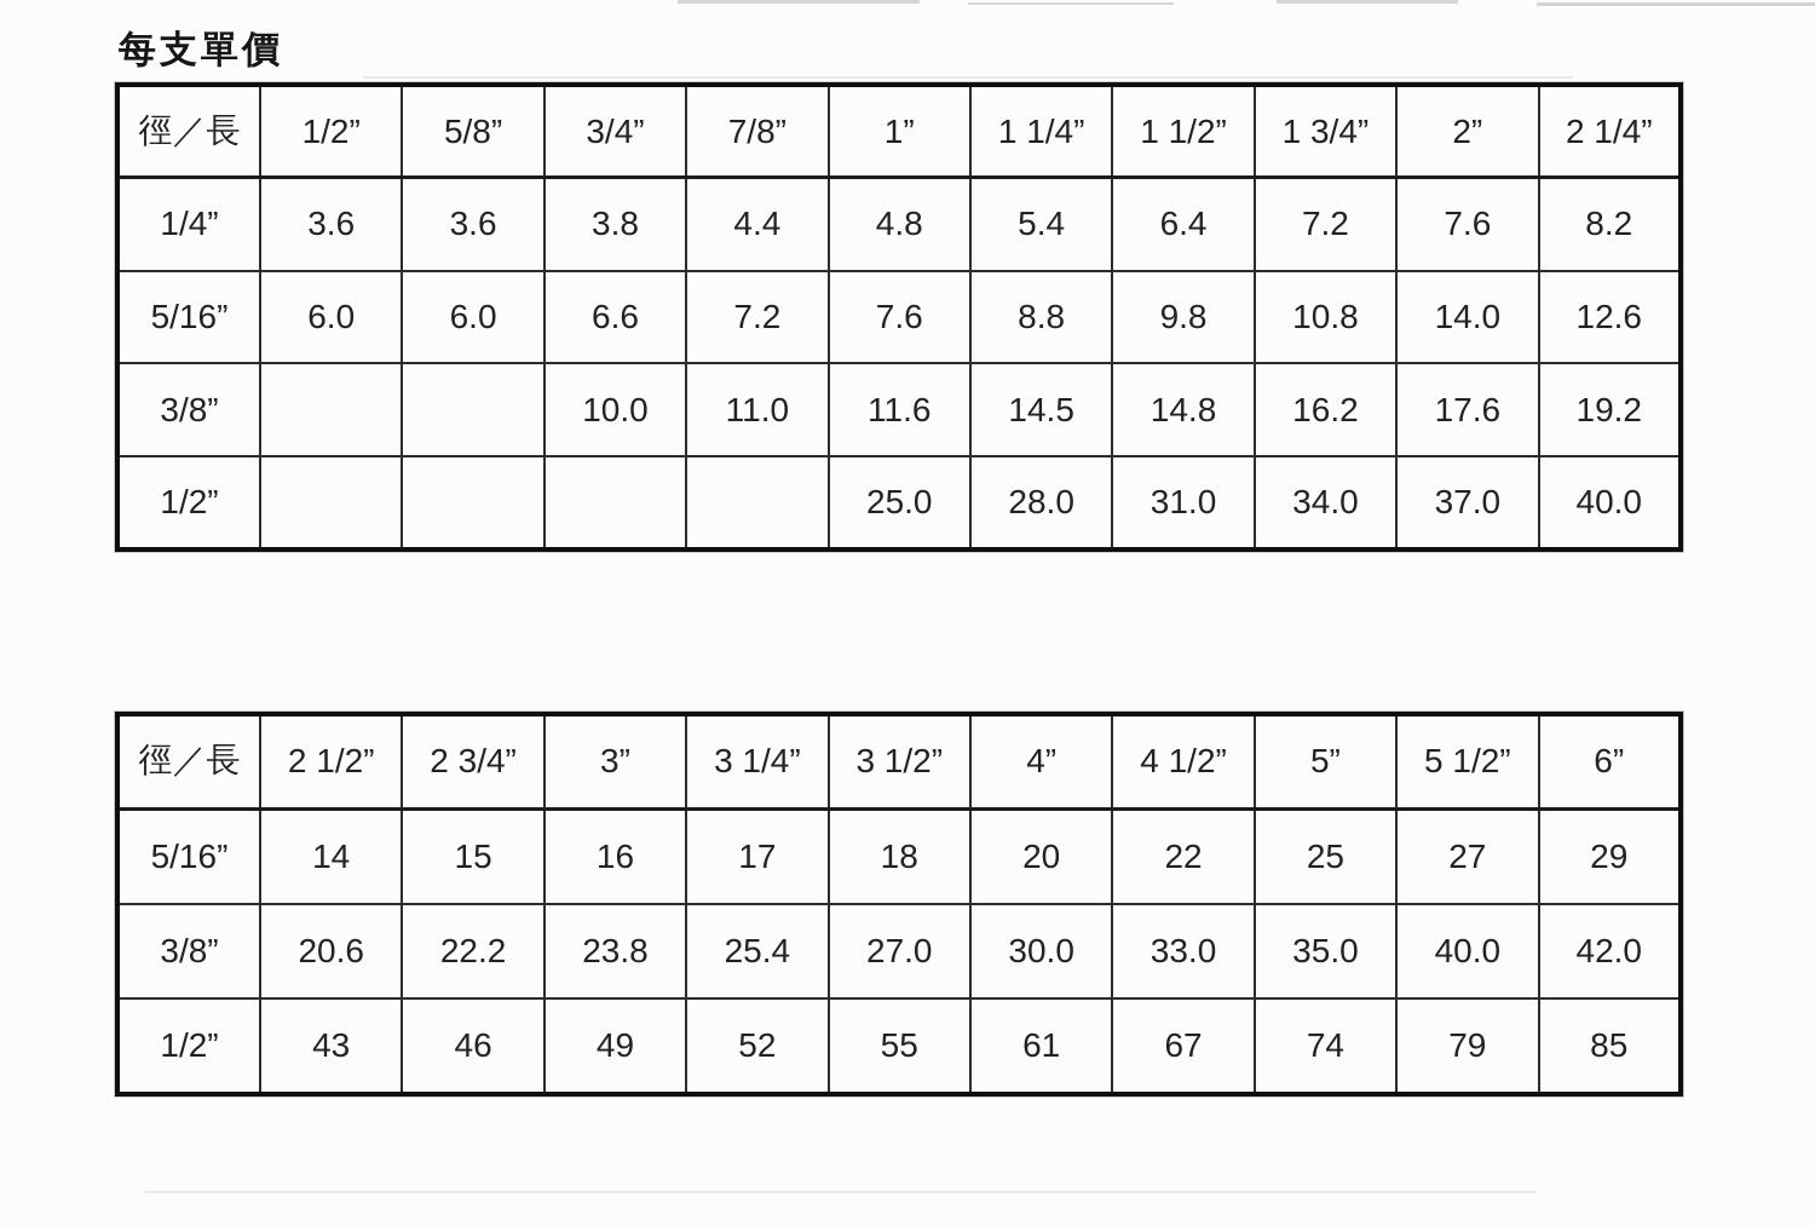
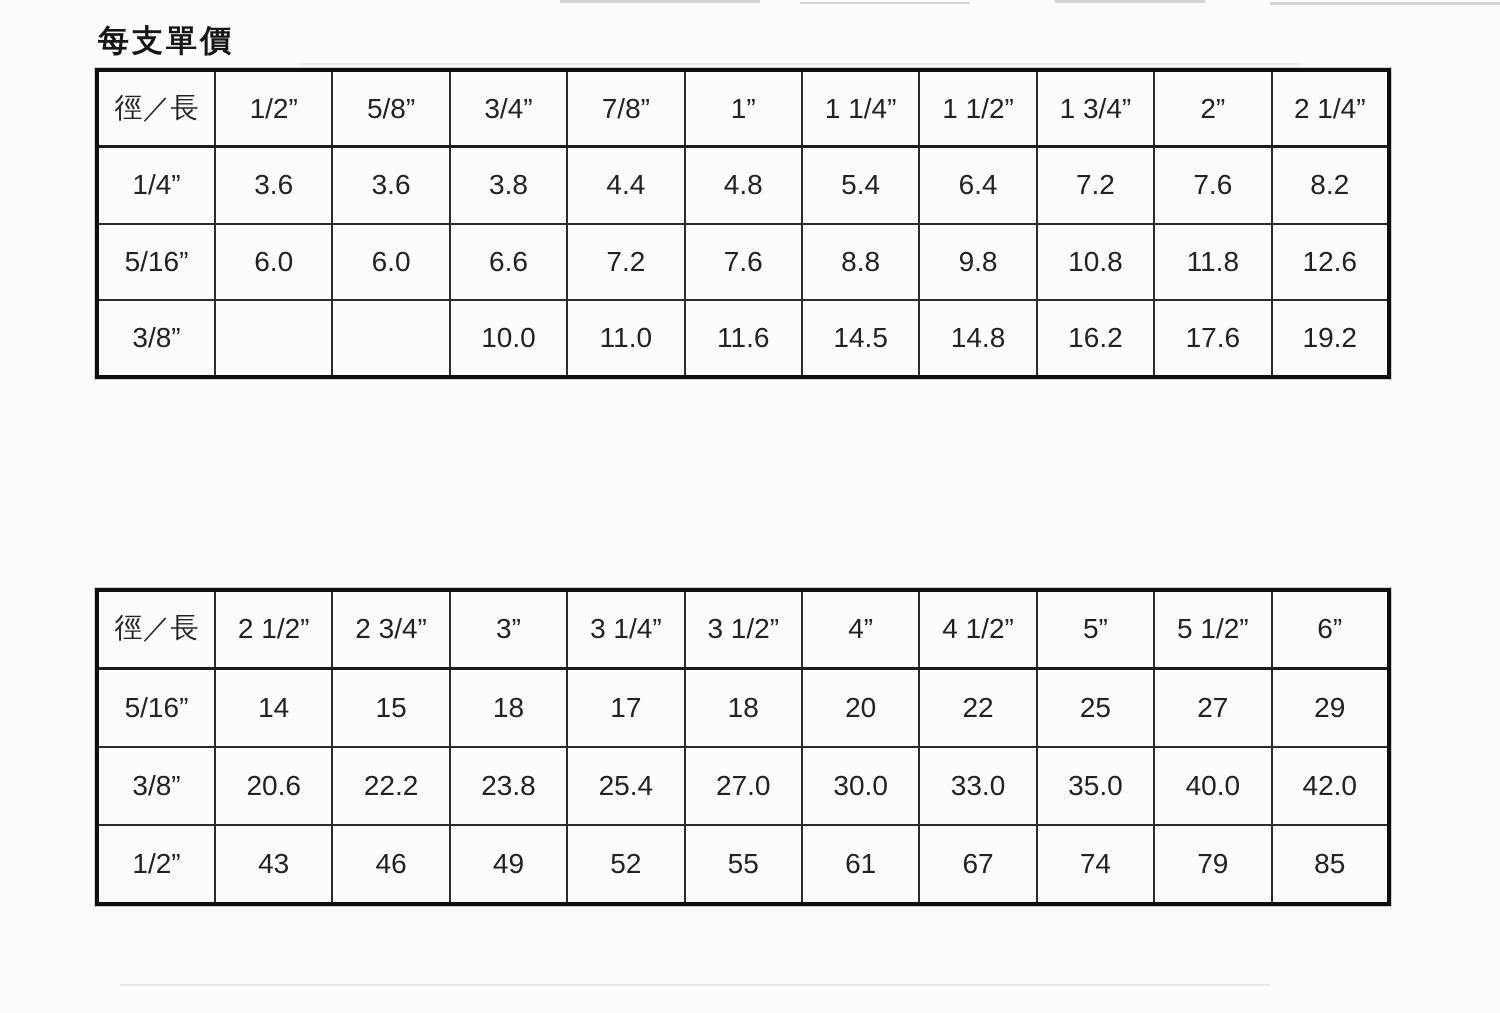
  每支單價
  徑／長	1/2”	5/8”	3/4”	7/8”	1”	1 1/4”	1 1/2”	1 3/4”	2”	2 1/4”
  1/4”	3.6	3.6	3.8	4.4	4.8	5.4	6.4	7.2	7.6	8.2
- 5/16”	6.0	6.0	6.6	7.2	7.6	8.8	9.8	10.8	14.0	12.6
+ 5/16”	6.0	6.0	6.6	7.2	7.6	8.8	9.8	10.8	11.8	12.6
  3/8”			10.0	11.0	11.6	14.5	14.8	16.2	17.6	19.2
- 1/2”					25.0	28.0	31.0	34.0	37.0	40.0
  徑／長	2 1/2”	2 3/4”	3”	3 1/4”	3 1/2”	4”	4 1/2”	5”	5 1/2”	6”
- 5/16”	14	15	16	17	18	20	22	25	27	29
+ 5/16”	14	15	18	17	18	20	22	25	27	29
  3/8”	20.6	22.2	23.8	25.4	27.0	30.0	33.0	35.0	40.0	42.0
  1/2”	43	46	49	52	55	61	67	74	79	85
